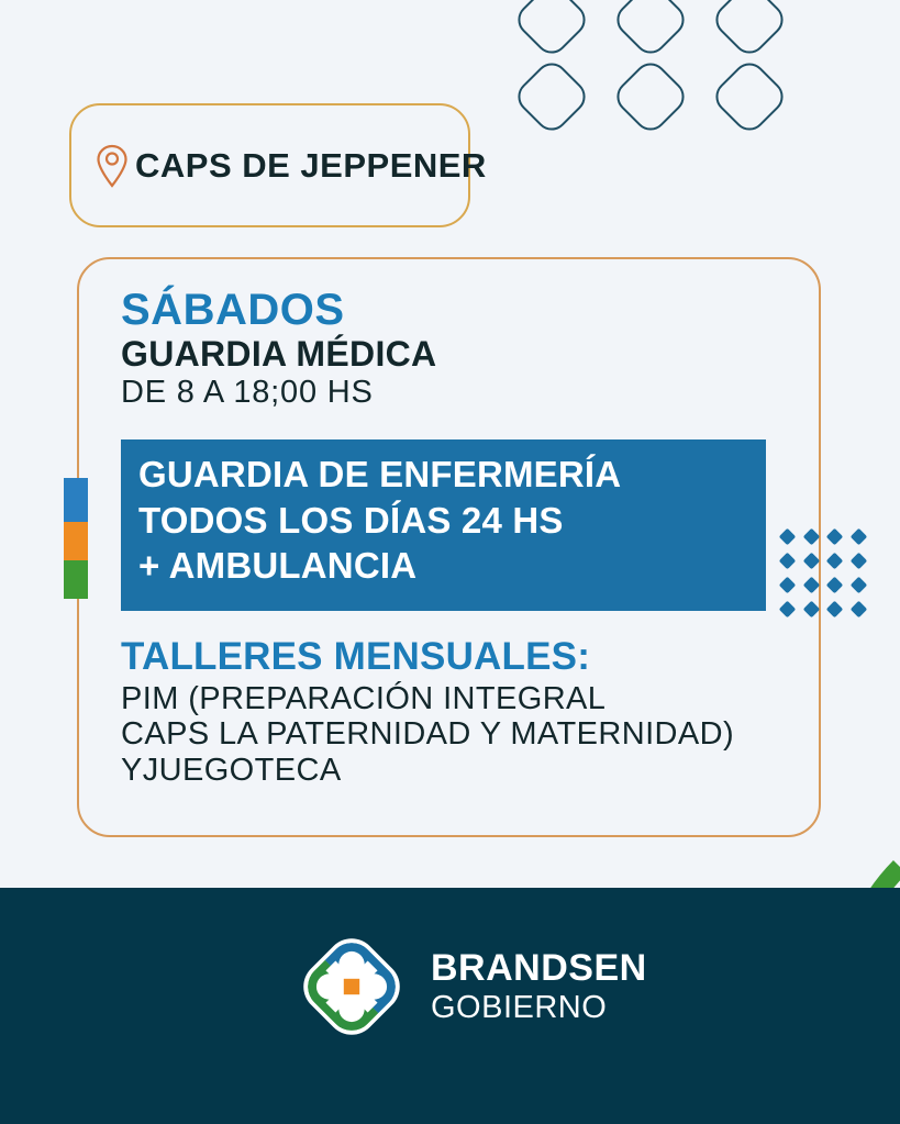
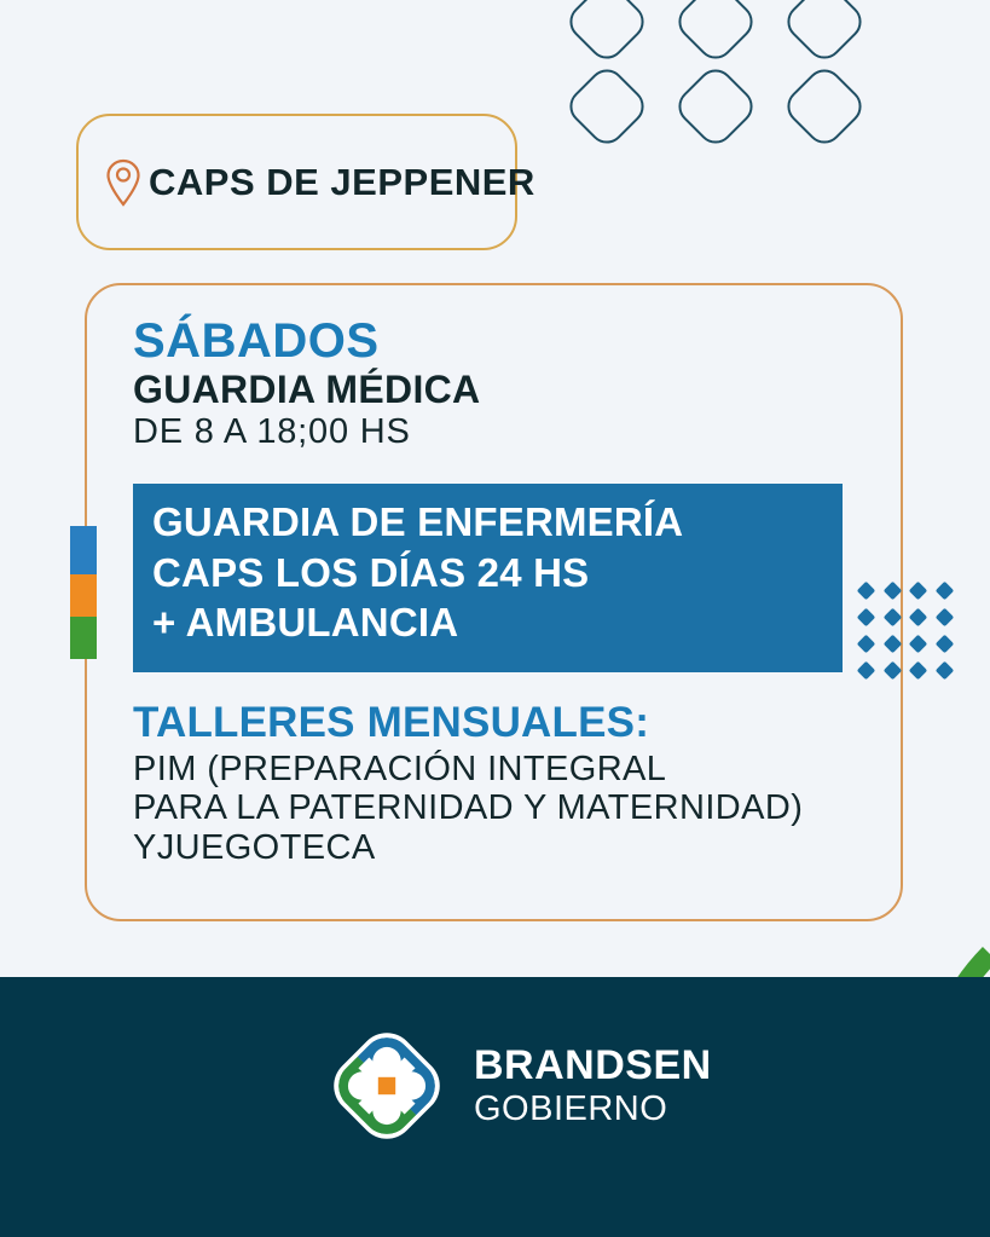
  CAPS DE JEPPENER
  SÁBADOS
  GUARDIA MÉDICA
  DE 8 A 18;00 HS
  GUARDIA DE ENFERMERÍA
- TODOS LOS DÍAS 24 HS
+ CAPS LOS DÍAS 24 HS
  + AMBULANCIA
  TALLERES MENSUALES:
  PIM (PREPARACIÓN INTEGRAL
- CAPS LA PATERNIDAD Y MATERNIDAD)
+ PARA LA PATERNIDAD Y MATERNIDAD)
  YJUEGOTECA
  BRANDSEN
  GOBIERNO
